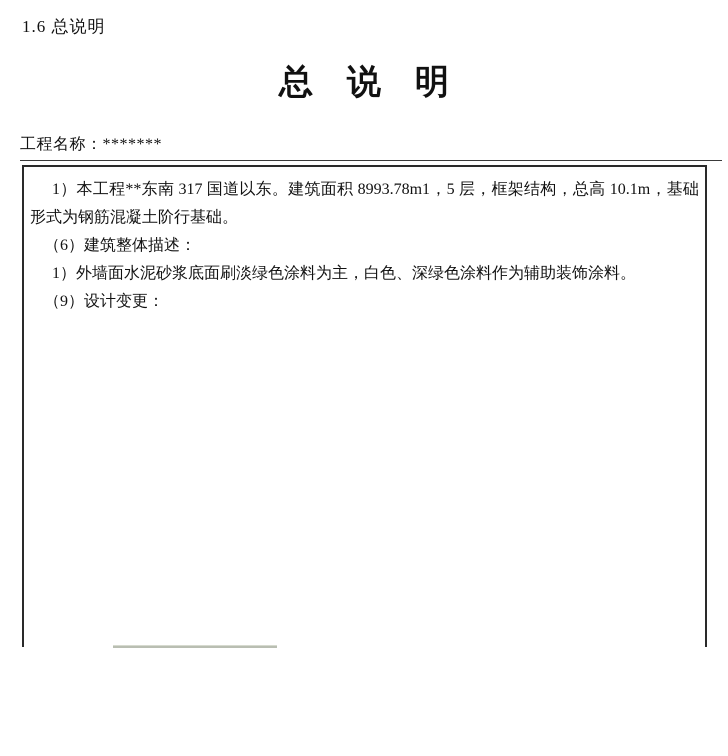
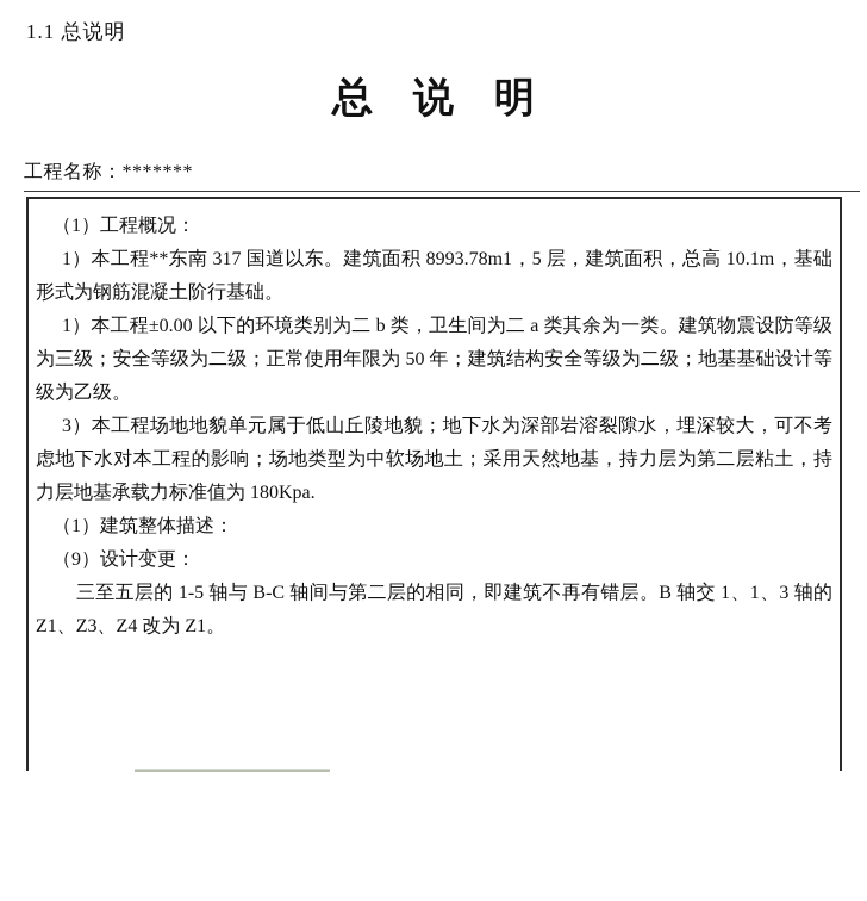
- 1.6 总说明
+ 1.1 总说明
  总 说 明
  工程名称：*******
+ （1）工程概况：
- 1）本工程**东南 317 国道以东。建筑面积 8993.78m1，5 层，框架结构，总高 10.1m，基础形式为钢筋混凝土阶行基础。
+ 1）本工程**东南 317 国道以东。建筑面积 8993.78m1，5 层，建筑面积，总高 10.1m，基础形式为钢筋混凝土阶行基础。
+ 1）本工程±0.00 以下的环境类别为二 b 类，卫生间为二 a 类其余为一类。建筑物震设防等级为三级；安全等级为二级；正常使用年限为 50 年；建筑结构安全等级为二级；地基基础设计等级为乙级。
+ 3）本工程场地地貌单元属于低山丘陵地貌；地下水为深部岩溶裂隙水，埋深较大，可不考虑地下水对本工程的影响；场地类型为中软场地土；采用天然地基，持力层为第二层粘土，持力层地基承载力标准值为 180Kpa.
- （6）建筑整体描述：
+ （1）建筑整体描述：
- 1）外墙面水泥砂浆底面刷淡绿色涂料为主，白色、深绿色涂料作为辅助装饰涂料。
  （9）设计变更：
+ 三至五层的 1-5 轴与 B-C 轴间与第二层的相同，即建筑不再有错层。B 轴交 1、1、3 轴的 Z1、Z3、Z4 改为 Z1。
